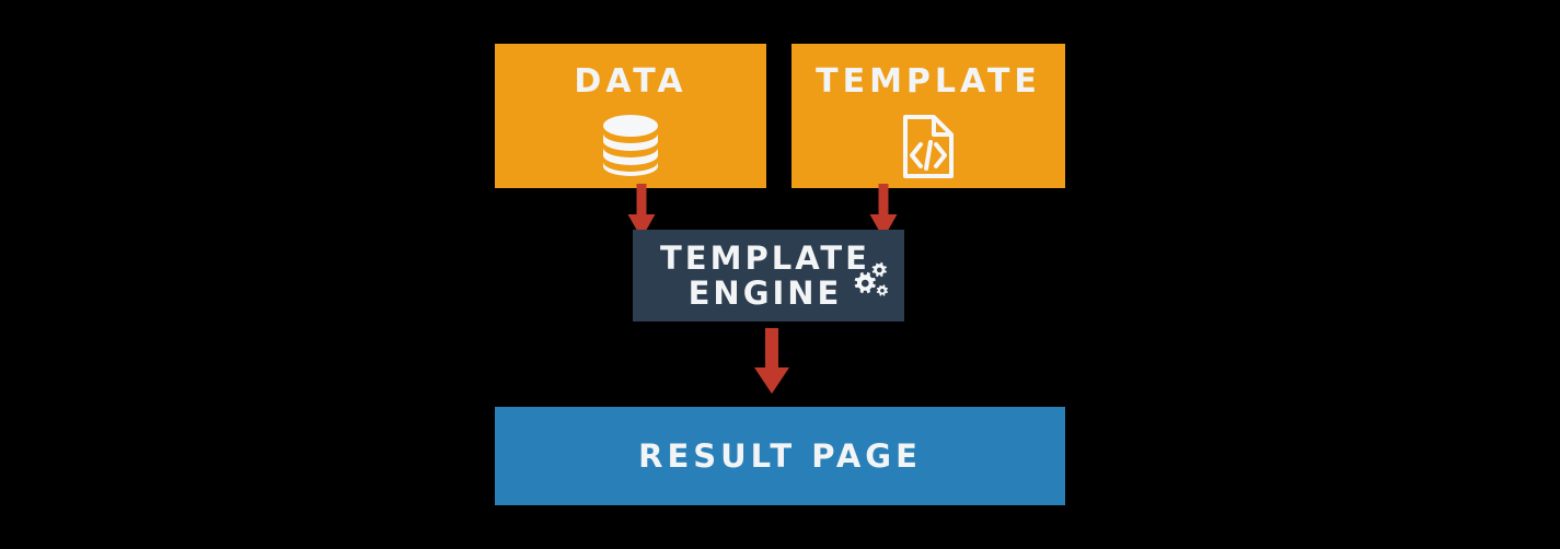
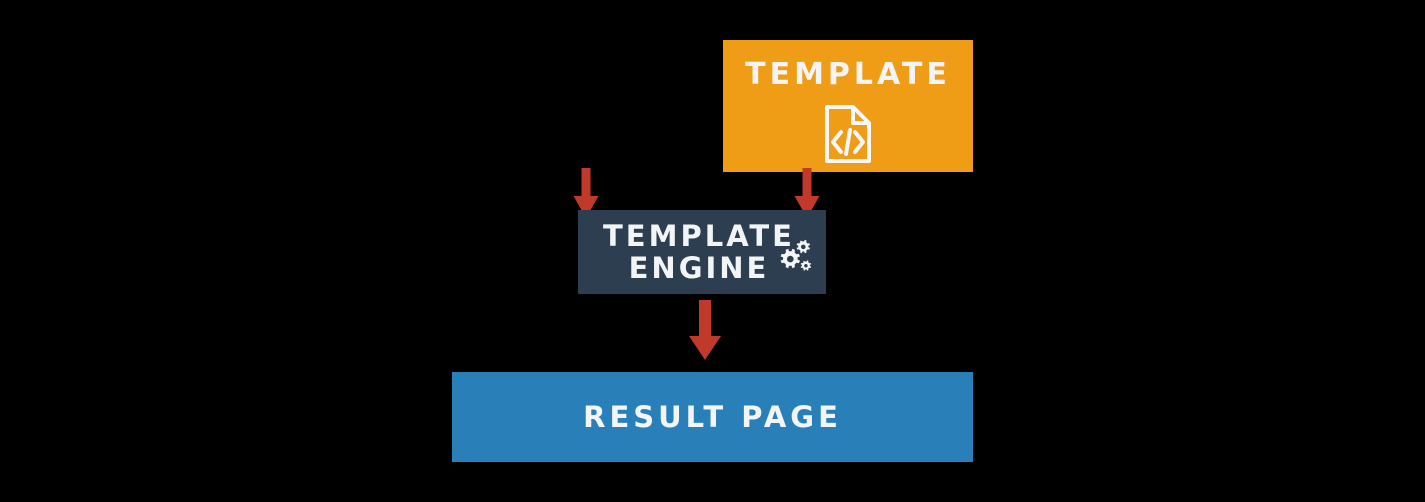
- DATA
  TEMPLATE
  TEMPLATE
  ENGINE
  RESULT PAGE
